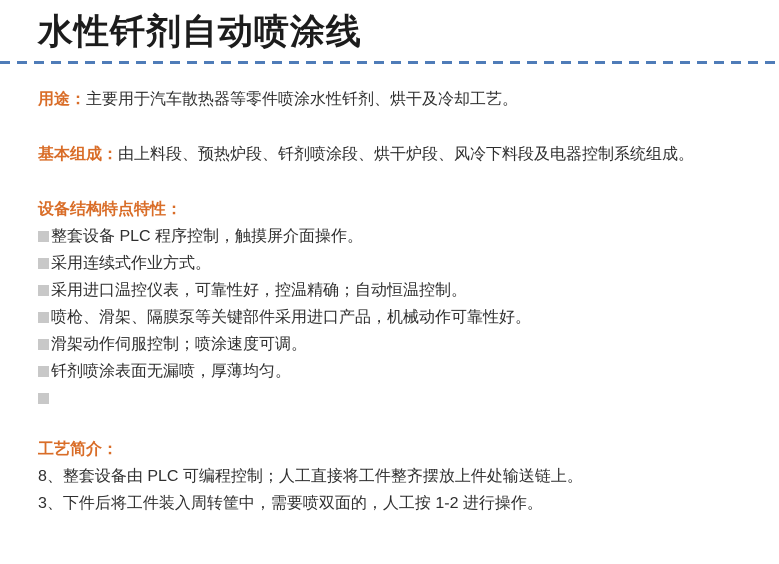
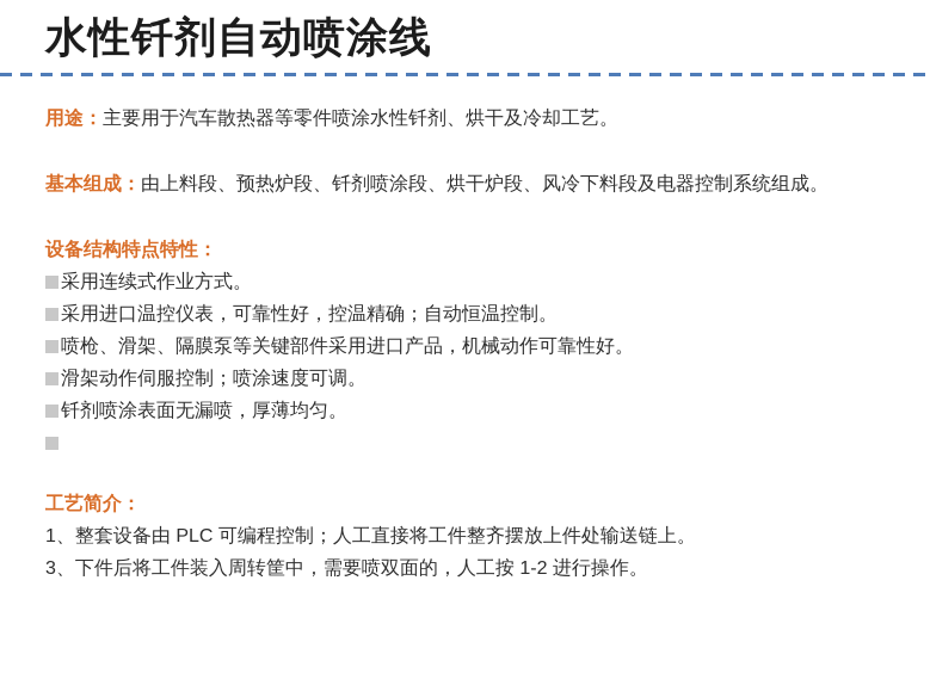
  水性钎剂自动喷涂线
  用途：主要用于汽车散热器等零件喷涂水性钎剂、烘干及冷却工艺。
  基本组成：由上料段、预热炉段、钎剂喷涂段、烘干炉段、风冷下料段及电器控制系统组成。
  设备结构特点特性：
- 整套设备 PLC 程序控制，触摸屏介面操作。
  采用连续式作业方式。
  采用进口温控仪表，可靠性好，控温精确；自动恒温控制。
  喷枪、滑架、隔膜泵等关键部件采用进口产品，机械动作可靠性好。
  滑架动作伺服控制；喷涂速度可调。
  钎剂喷涂表面无漏喷，厚薄均匀。
  工艺简介：
- 8、整套设备由 PLC 可编程控制；人工直接将工件整齐摆放上件处输送链上。
+ 1、整套设备由 PLC 可编程控制；人工直接将工件整齐摆放上件处输送链上。
  3、下件后将工件装入周转筐中，需要喷双面的，人工按 1-2 进行操作。
